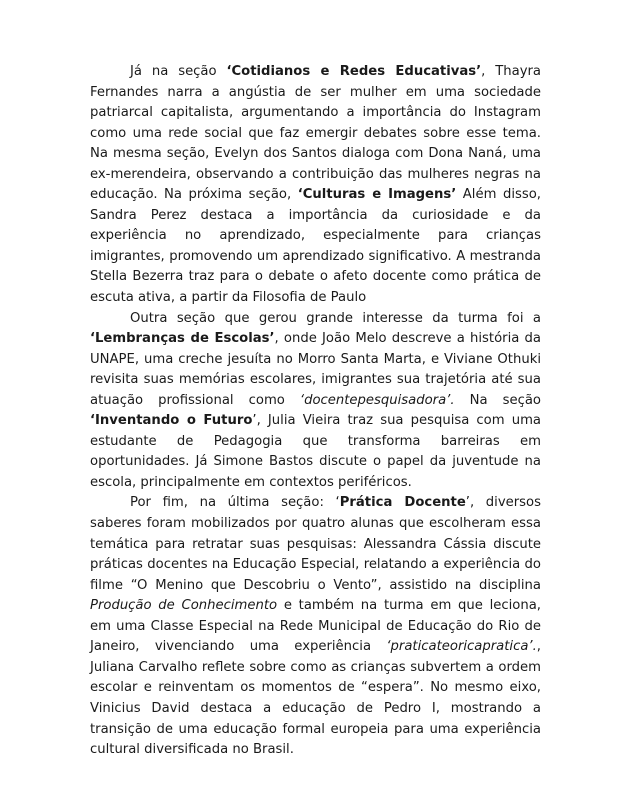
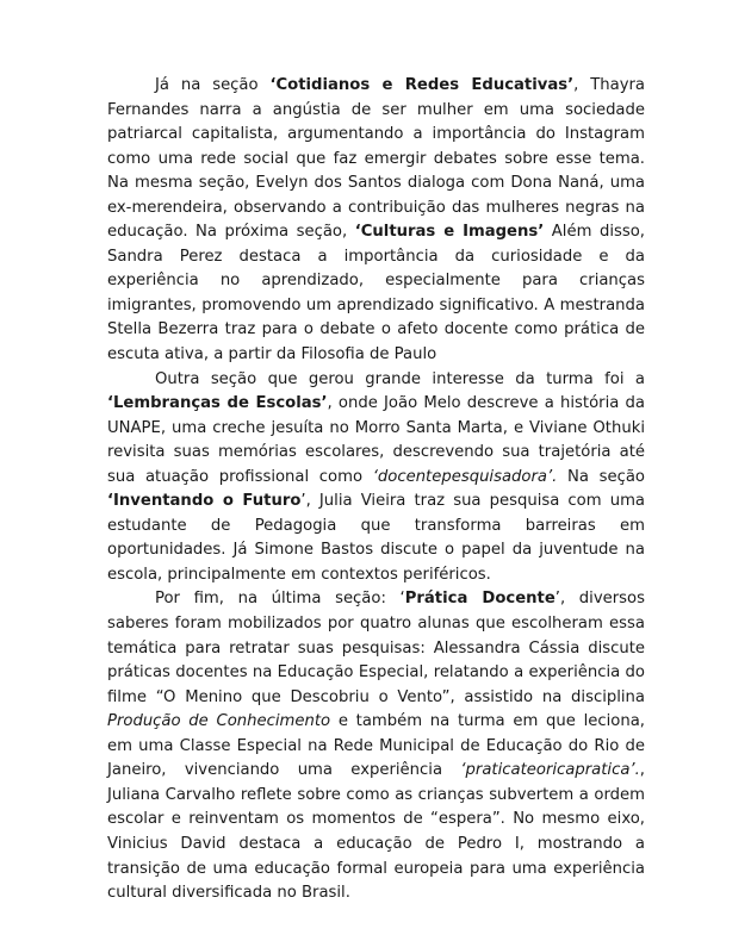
  Já na seção ‘Cotidianos e Redes Educativas’, Thayra Fernandes narra a angústia de ser mulher em uma sociedade patriarcal capitalista, argumentando a importância do Instagram como uma rede social que faz emergir debates sobre esse tema. Na mesma seção, Evelyn dos Santos dialoga com Dona Naná, uma ex-merendeira, observando a contribuição das mulheres negras na educação. Na próxima seção, ‘Culturas e Imagens’ Além disso, Sandra Perez destaca a importância da curiosidade e da experiência no aprendizado, especialmente para crianças imigrantes, promovendo um aprendizado significativo. A mestranda Stella Bezerra traz para o debate o afeto docente como prática de escuta ativa, a partir da Filosofia de Paulo
- Outra seção que gerou grande interesse da turma foi a ‘Lembranças de Escolas’, onde João Melo descreve a história da UNAPE, uma creche jesuíta no Morro Santa Marta, e Viviane Othuki revisita suas memórias escolares, imigrantes sua trajetória até sua atuação profissional como ‘docentepesquisadora’. Na seção ‘Inventando o Futuro’, Julia Vieira traz sua pesquisa com uma estudante de Pedagogia que transforma barreiras em oportunidades. Já Simone Bastos discute o papel da juventude na escola, principalmente em contextos periféricos.
+ Outra seção que gerou grande interesse da turma foi a ‘Lembranças de Escolas’, onde João Melo descreve a história da UNAPE, uma creche jesuíta no Morro Santa Marta, e Viviane Othuki revisita suas memórias escolares, descrevendo sua trajetória até sua atuação profissional como ‘docentepesquisadora’. Na seção ‘Inventando o Futuro’, Julia Vieira traz sua pesquisa com uma estudante de Pedagogia que transforma barreiras em oportunidades. Já Simone Bastos discute o papel da juventude na escola, principalmente em contextos periféricos.
  Por fim, na última seção: ‘Prática Docente’, diversos saberes foram mobilizados por quatro alunas que escolheram essa temática para retratar suas pesquisas: Alessandra Cássia discute práticas docentes na Educação Especial, relatando a experiência do filme “O Menino que Descobriu o Vento”, assistido na disciplina Produção de Conhecimento e também na turma em que leciona, em uma Classe Especial na Rede Municipal de Educação do Rio de Janeiro, vivenciando uma experiência ‘praticateoricapratica’., Juliana Carvalho reflete sobre como as crianças subvertem a ordem escolar e reinventam os momentos de “espera”. No mesmo eixo, Vinicius David destaca a educação de Pedro I, mostrando a transição de uma educação formal europeia para uma experiência cultural diversificada no Brasil.
